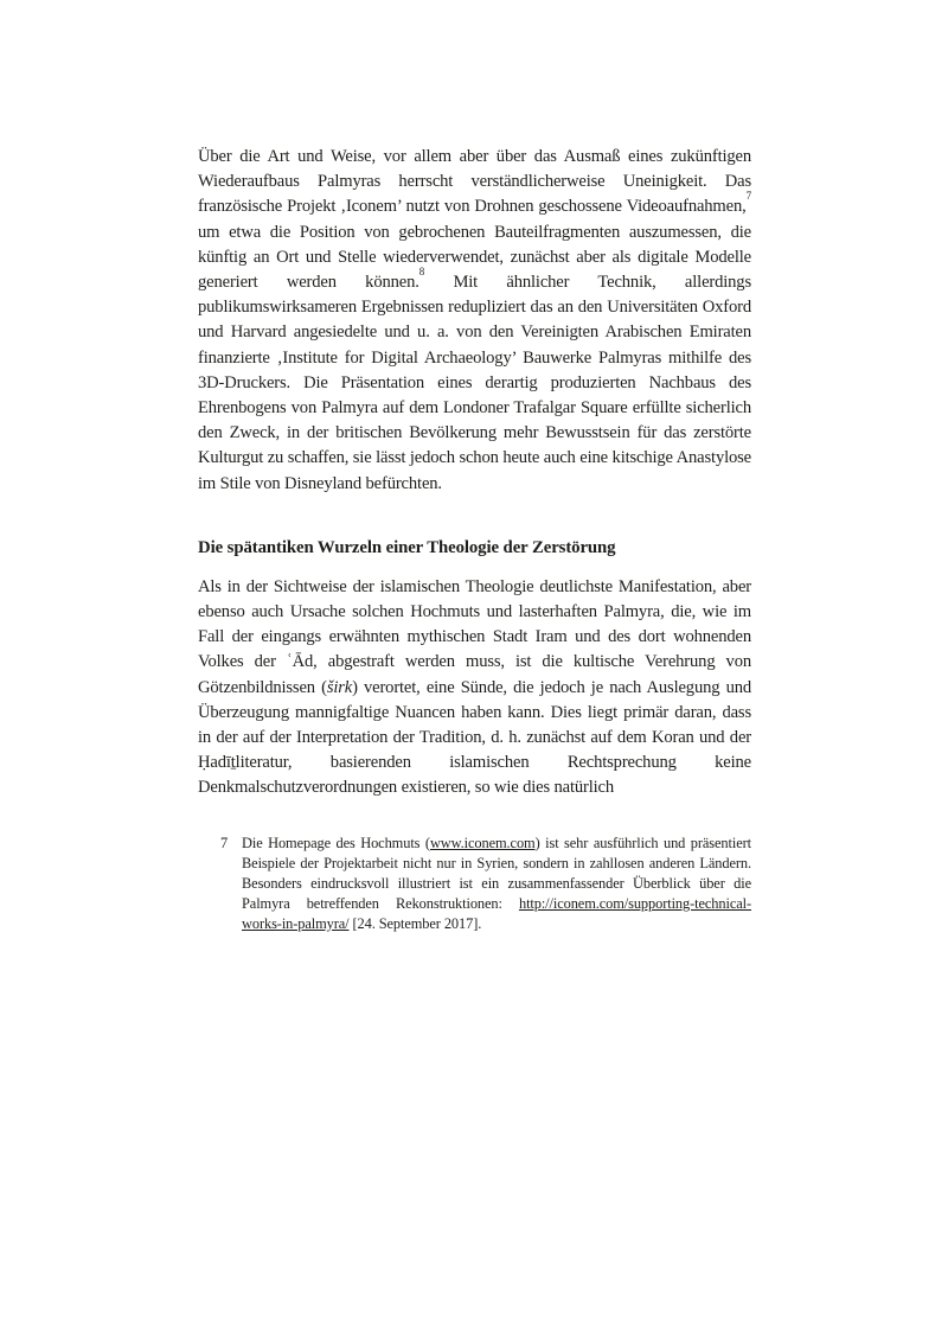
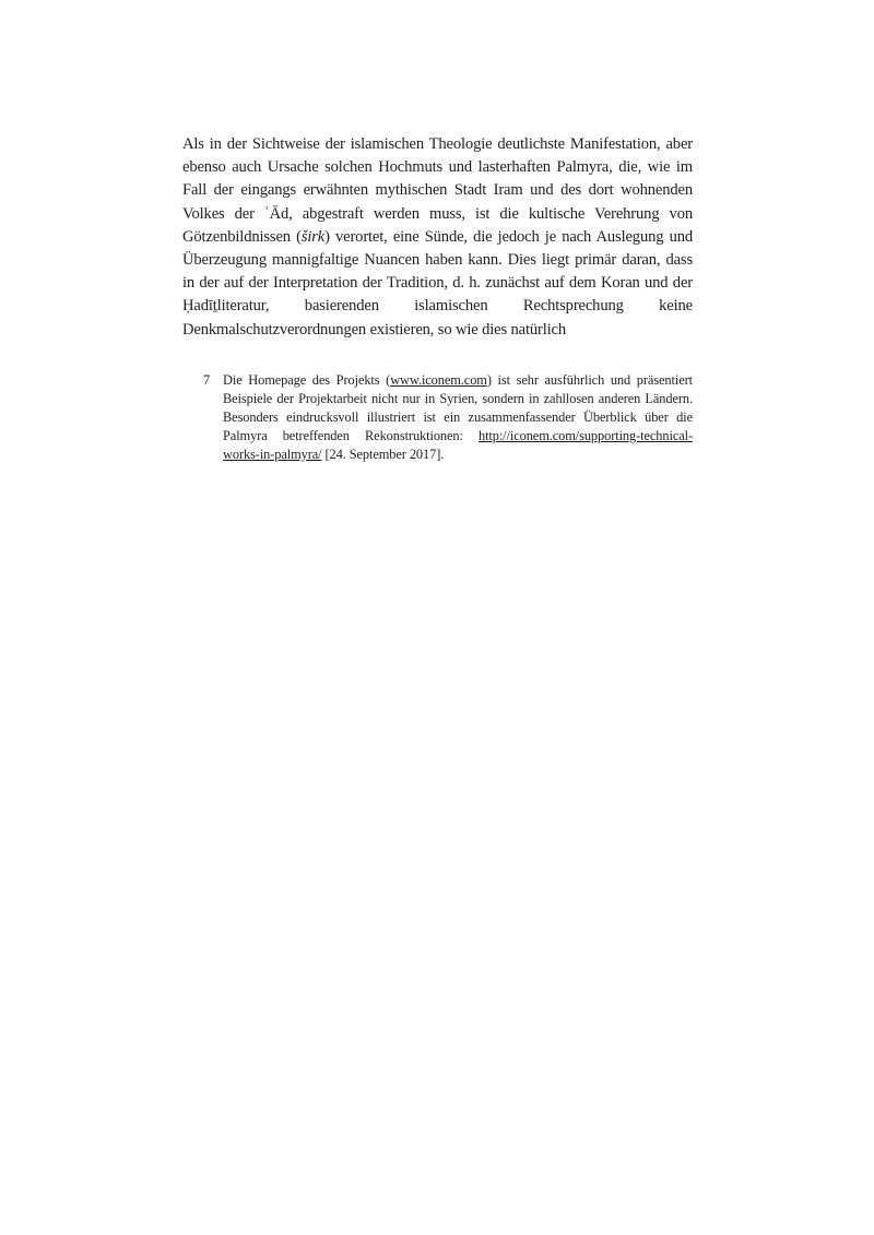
- Über die Art und Weise, vor allem aber über das Ausmaß eines zukünftigen Wiederaufbaus Palmyras herrscht verständlicherweise Uneinigkeit. Das französische Projekt ‚Iconem’ nutzt von Drohnen geschossene Videoaufnahmen,7 um etwa die Position von gebrochenen Bauteilfragmenten auszumessen, die künftig an Ort und Stelle wiederverwendet, zunächst aber als digitale Modelle generiert werden können.8 Mit ähnlicher Technik, allerdings publikumswirksameren Ergebnissen redupliziert das an den Universitäten Oxford und Harvard angesiedelte und u. a. von den Vereinigten Arabischen Emiraten finanzierte ‚Institute for Digital Archaeology’ Bauwerke Palmyras mithilfe des 3D-Druckers. Die Präsentation eines derartig produzierten Nachbaus des Ehrenbogens von Palmyra auf dem Londoner Trafalgar Square erfüllte sicherlich den Zweck, in der britischen Bevölkerung mehr Bewusstsein für das zerstörte Kulturgut zu schaffen, sie lässt jedoch schon heute auch eine kitschige Anastylose im Stile von Disneyland befürchten.
- Die spätantiken Wurzeln einer Theologie der Zerstörung
  Als in der Sichtweise der islamischen Theologie deutlichste Manifestation, aber ebenso auch Ursache solchen Hochmuts und lasterhaften Palmyra, die, wie im Fall der eingangs erwähnten mythischen Stadt Iram und des dort wohnenden Volkes der ʿĀd, abgestraft werden muss, ist die kultische Verehrung von Götzenbildnissen (širk) verortet, eine Sünde, die jedoch je nach Auslegung und Überzeugung mannigfaltige Nuancen haben kann. Dies liegt primär daran, dass in der auf der Interpretation der Tradition, d. h. zunächst auf dem Koran und der Ḥadīṯliteratur, basierenden islamischen Rechtsprechung keine Denkmalschutzverordnungen existieren, so wie dies natürlich
  7
- Die Homepage des Hochmuts (www.iconem.com) ist sehr ausführlich und präsentiert Beispiele der Projektarbeit nicht nur in Syrien, sondern in zahllosen anderen Ländern. Besonders eindrucksvoll illustriert ist ein zusammenfassender Überblick über die Palmyra betreffenden Rekonstruktionen: http://iconem.com/supporting-technical-works-in-palmyra/ [24. September 2017].
+ Die Homepage des Projekts (www.iconem.com) ist sehr ausführlich und präsentiert Beispiele der Projektarbeit nicht nur in Syrien, sondern in zahllosen anderen Ländern. Besonders eindrucksvoll illustriert ist ein zusammenfassender Überblick über die Palmyra betreffenden Rekonstruktionen: http://iconem.com/supporting-technical-works-in-palmyra/ [24. September 2017].
